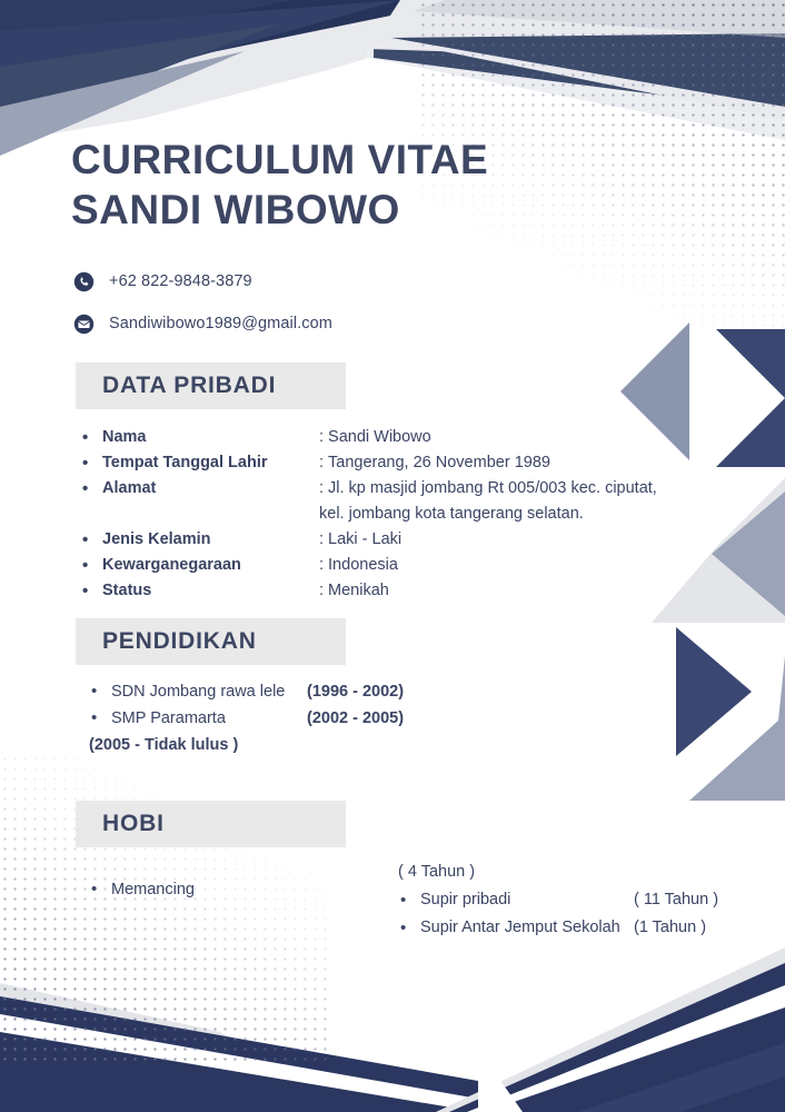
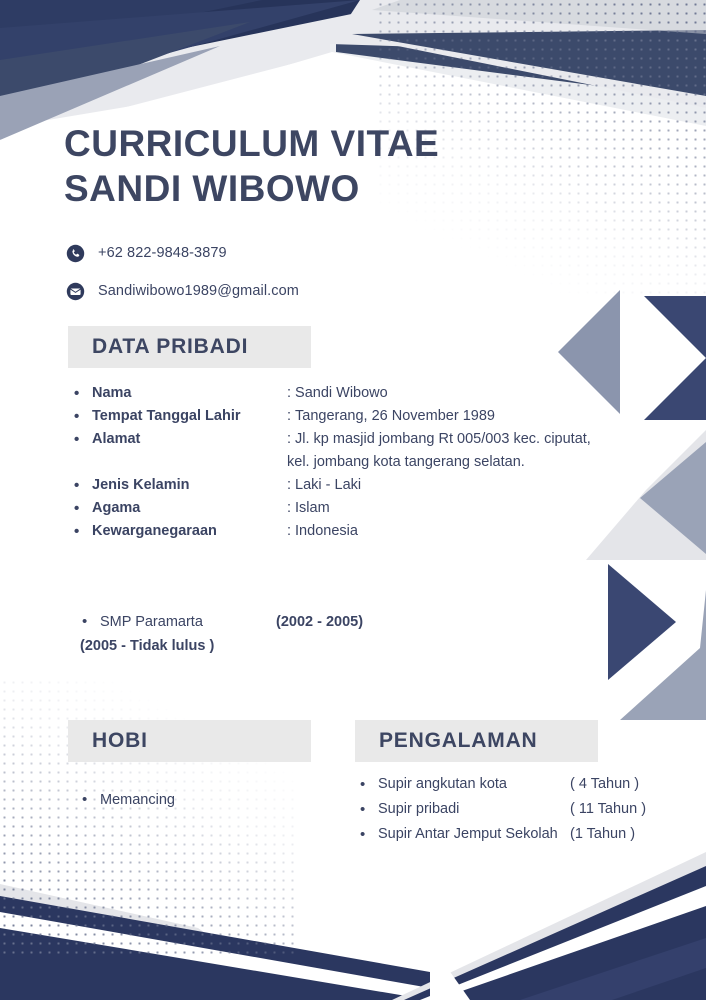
  CURRICULUM VITAE
  SANDI WIBOWO
  +62 822-9848-3879
  Sandiwibowo1989@gmail.com
  DATA PRIBADI
  Nama
  : Sandi Wibowo
  Tempat Tanggal Lahir
  : Tangerang, 26 November 1989
  Alamat
  : Jl. kp masjid jombang Rt 005/003 kec. ciputat, kel. jombang kota tangerang selatan.
  Jenis Kelamin
  : Laki - Laki
+ Agama
+ : Islam
  Kewarganegaraan
  : Indonesia
- Status
- : Menikah
- PENDIDIKAN
- SDN Jombang rawa lele
- (1996 - 2002)
  SMP Paramarta
  (2002 - 2005)
  (2005 - Tidak lulus )
  HOBI
  Memancing
+ PENGALAMAN
+ Supir angkutan kota
  ( 4 Tahun )
  Supir pribadi
  ( 11 Tahun )
  Supir Antar Jemput Sekolah
  (1 Tahun )
